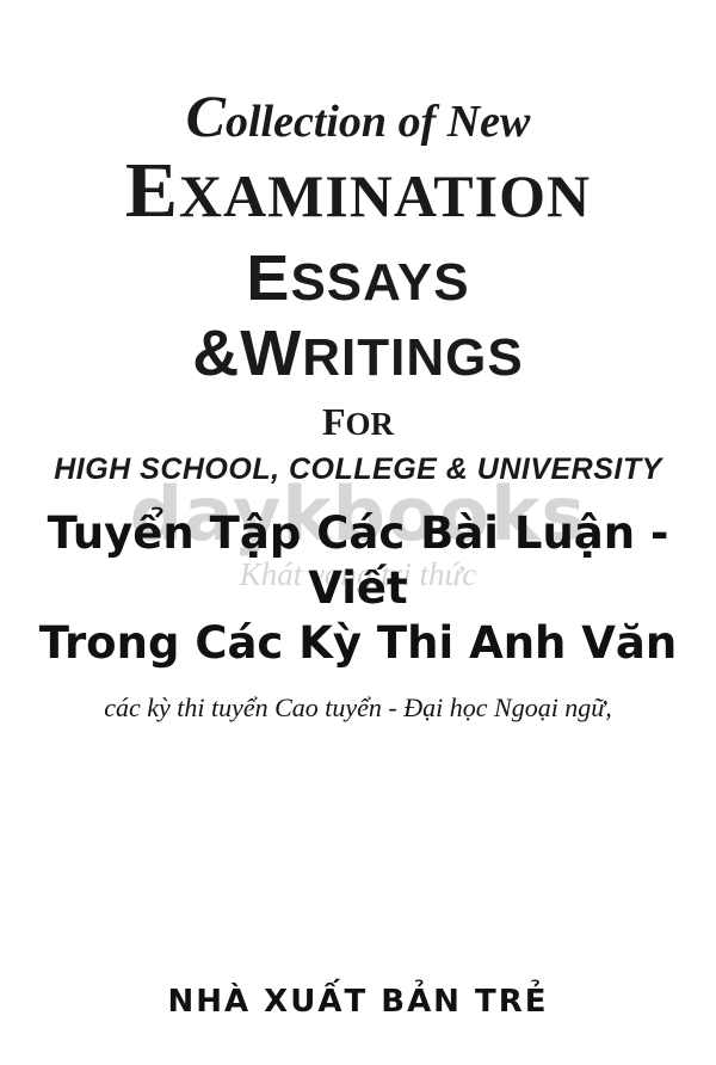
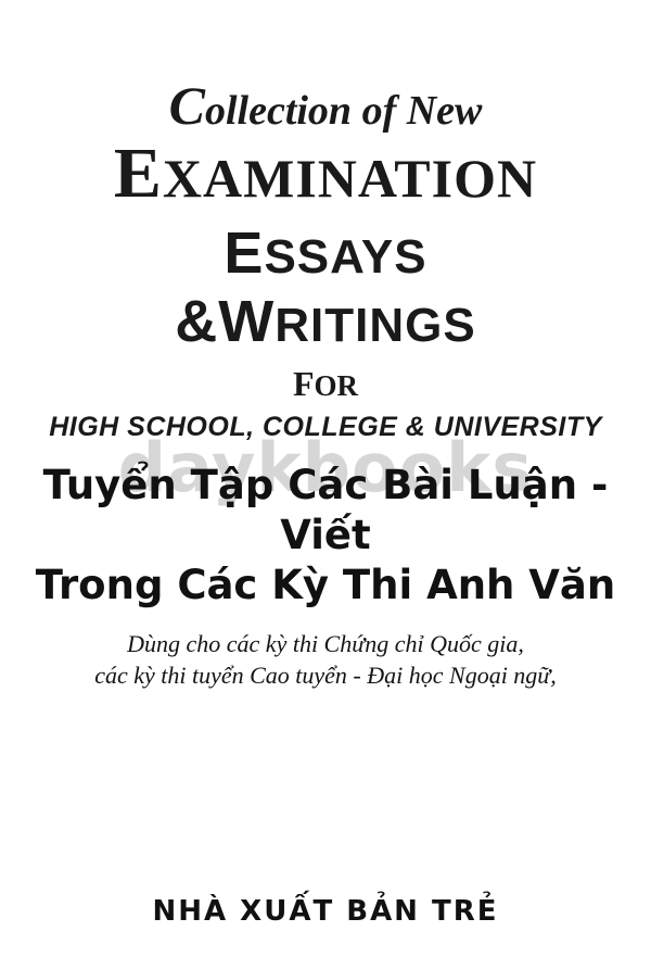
  daykbooks
- Khát vọng tri thức
  Collection of New
  EXAMINATION
  ESSAYS
  &WRITINGS
  FOR
  HIGH SCHOOL, COLLEGE & UNIVERSITY
  Tuyển Tập Các Bài Luận - Viết
  Trong Các Kỳ Thi Anh Văn
+ Dùng cho các kỳ thi Chứng chỉ Quốc gia,
  các kỳ thi tuyển Cao tuyển - Đại học Ngoại ngữ,
  NHÀ XUẤT BẢN TRẺ
